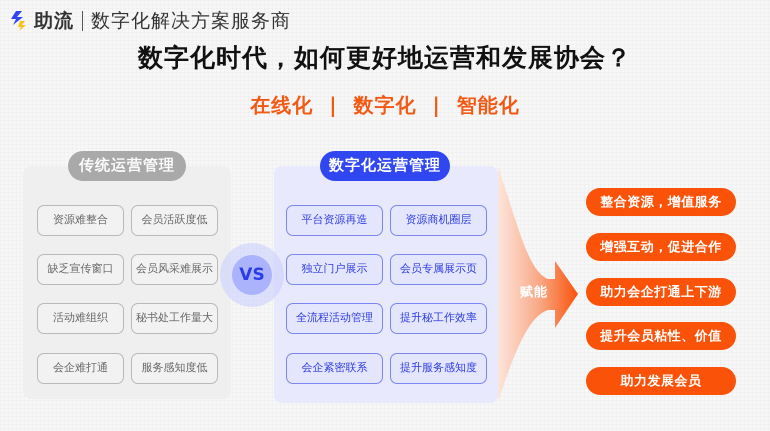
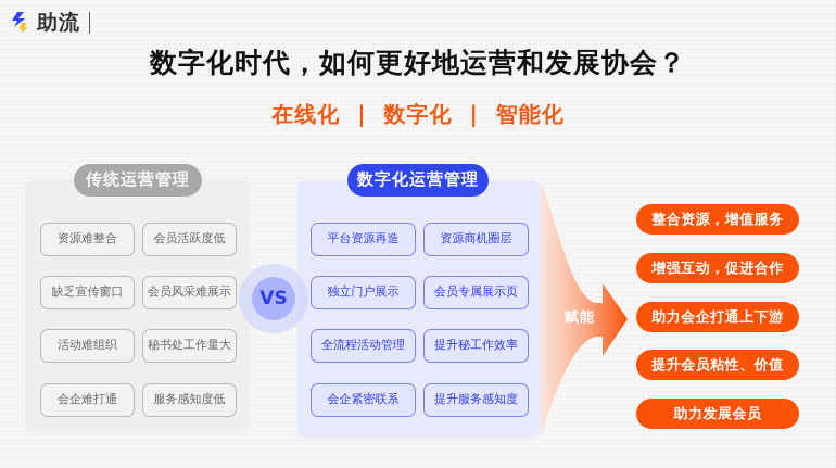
  助流
- 数字化解决方案服务商
  数字化时代，如何更好地运营和发展协会？
  在线化 | 数字化 | 智能化
  传统运营管理
  资源难整合
  会员活跃度低
  缺乏宣传窗口
  会员风采难展示
  活动难组织
  秘书处工作量大
  会企难打通
  服务感知度低
  数字化运营管理
  平台资源再造
  资源商机圈层
  独立门户展示
  会员专属展示页
  全流程活动管理
  提升秘工作效率
  会企紧密联系
  提升服务感知度
  VS
  赋能
  整合资源，增值服务
  增强互动，促进合作
  助力会企打通上下游
  提升会员粘性、价值
  助力发展会员
